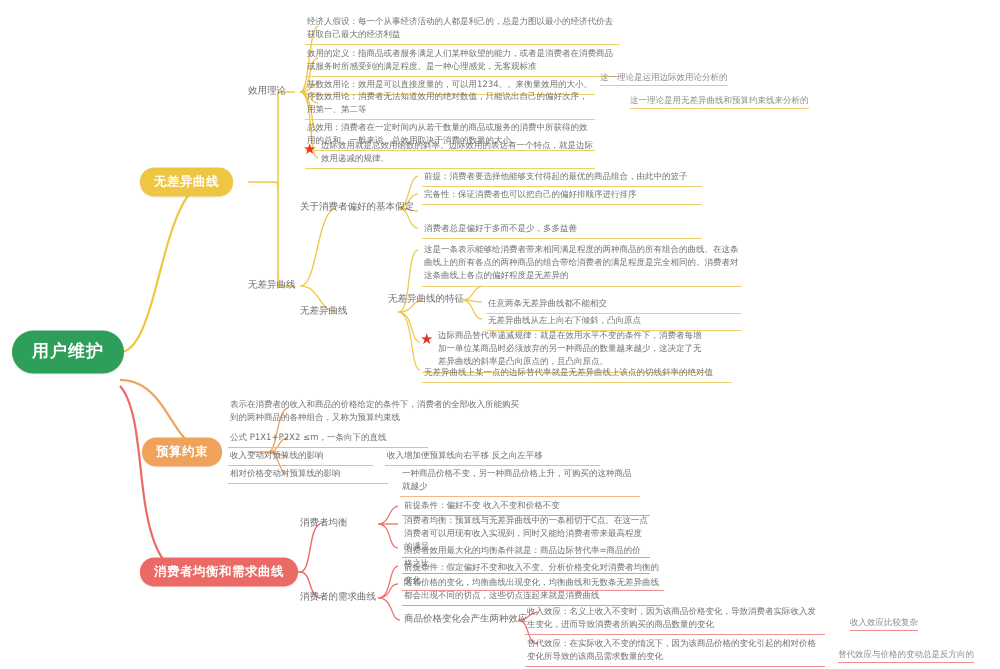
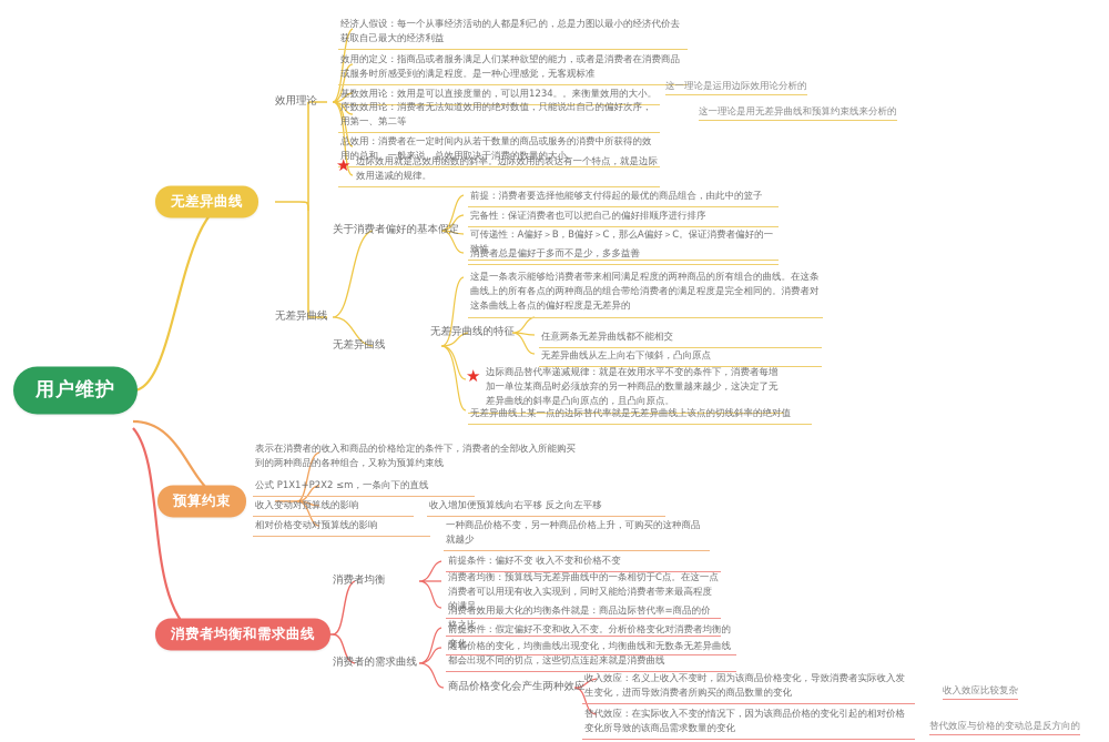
  用户维护
  无差异曲线
  效用理论
  经济人假设：每一个从事经济活动的人都是利己的，总是力图以最小的经济代价去获取自己最大的经济利益
  效用的定义：指商品或者服务满足人们某种欲望的能力，或者是消费者在消费商品或服务时所感受到的满足程度。是一种心理感觉，无客观标准
  基数效用论：效用是可以直接度量的，可以用1234。。来衡量效用的大小。
  序数效用论：消费者无法知道效用的绝对数值，只能说出自己的偏好次序，用第一、第二等
  总效用：消费者在一定时间内从若干数量的商品或服务的消费中所获得的效用的总和。一般来说，总效用取决于消费的数量的大小。
  ★
  边际效用就是总效用函数的斜率。边际效用的表达有一个特点，就是边际效用递减的规律。
  这一理论是运用边际效用论分析的
  这一理论是用无差异曲线和预算约束线来分析的
  无差异曲线
  关于消费者偏好的基本假定
  前提：消费者要选择他能够支付得起的最优的商品组合，由此中的篮子
  完备性：保证消费者也可以把自己的偏好排顺序进行排序
+ 可传递性：A偏好＞B，B偏好＞C，那么A偏好＞C。保证消费者偏好的一致性
  消费者总是偏好于多而不是少，多多益善
  无差异曲线
  这是一条表示能够给消费者带来相同满足程度的两种商品的所有组合的曲线。在这条曲线上的所有各点的两种商品的组合带给消费者的满足程度是完全相同的。消费者对这条曲线上各点的偏好程度是无差异的
  无差异曲线的特征
  任意两条无差异曲线都不能相交
  无差异曲线从左上向右下倾斜，凸向原点
  ★
  边际商品替代率递减规律：就是在效用水平不变的条件下，消费者每增加一单位某商品时必须放弃的另一种商品的数量越来越少，这决定了无差异曲线的斜率是凸向原点的，且凸向原点。
  无差异曲线上某一点的边际替代率就是无差异曲线上该点的切线斜率的绝对值
  预算约束
  表示在消费者的收入和商品的价格给定的条件下，消费者的全部收入所能购买到的两种商品的各种组合，又称为预算约束线
  公式 P1X1+P2X2 ≤m，一条向下的直线
  收入变动对预算线的影响
  收入增加便预算线向右平移 反之向左平移
  相对价格变动对预算线的影响
  一种商品价格不变，另一种商品价格上升，可购买的这种商品就越少
  消费者均衡和需求曲线
  消费者均衡
  前提条件：偏好不变 收入不变和价格不变
  消费者均衡：预算线与无差异曲线中的一条相切于C点。在这一点消费者可以用现有收入实现到，同时又能给消费者带来最高程度的满足。
  消费者效用最大化的均衡条件就是：商品边际替代率=商品的价格之比
  消费者的需求曲线
  前提条件：假定偏好不变和收入不变。分析价格变化对消费者均衡的变化
  随着价格的变化，均衡曲线出现变化，均衡曲线和无数条无差异曲线都会出现不同的切点，这些切点连起来就是消费曲线
  商品价格变化会产生两种效应
  收入效应：名义上收入不变时，因为该商品价格变化，导致消费者实际收入发生变化，进而导致消费者所购买的商品数量的变化
  收入效应比较复杂
  替代效应：在实际收入不变的情况下，因为该商品价格的变化引起的相对价格变化所导致的该商品需求数量的变化
  替代效应与价格的变动总是反方向的
